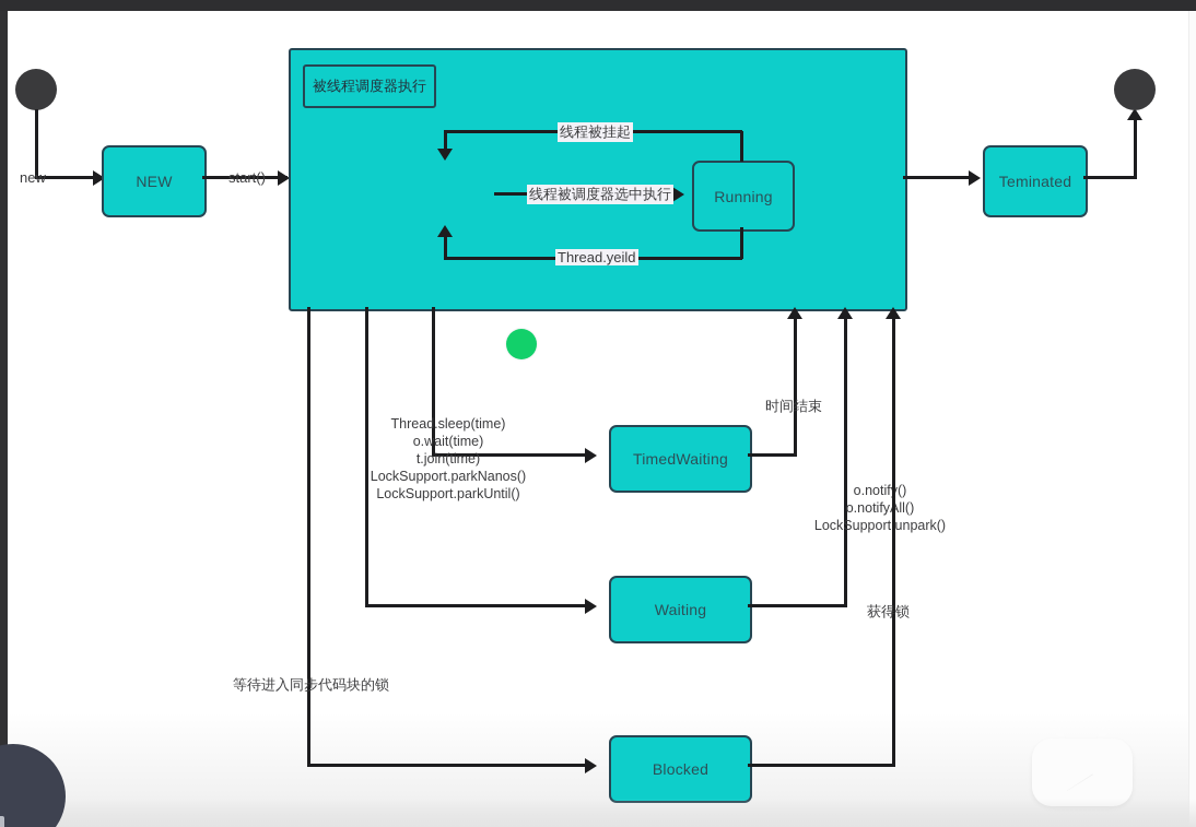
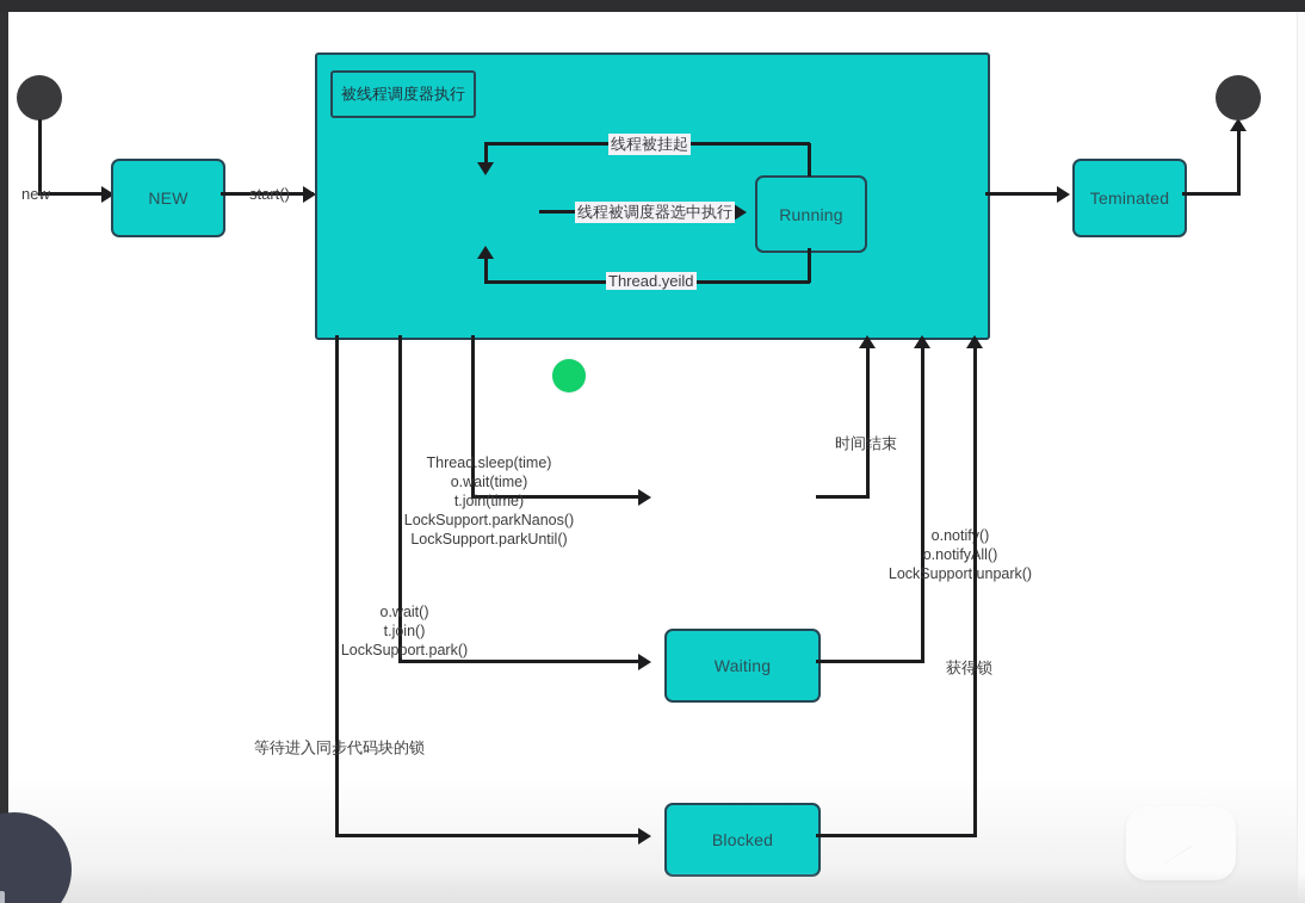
  new
  NEW
  start()
  被线程调度器执行
  Running
  线程被调度器选中执行
  线程被挂起
  Thread.yeild
  Teminated
  等待进入同步代码块的锁
+ o.wait()
+ t.join()
+ LockSupport.park()
  Thread.sleep(time)
  o.wait(time)
  t.join(time)
  LockSupport.parkNanos()
  LockSupport.parkUntil()
- TimedWaiting
  Waiting
  Blocked
  时间结束
  o.notif()
  o.notifyll()
  LockSupportunpark()
  获得锁
